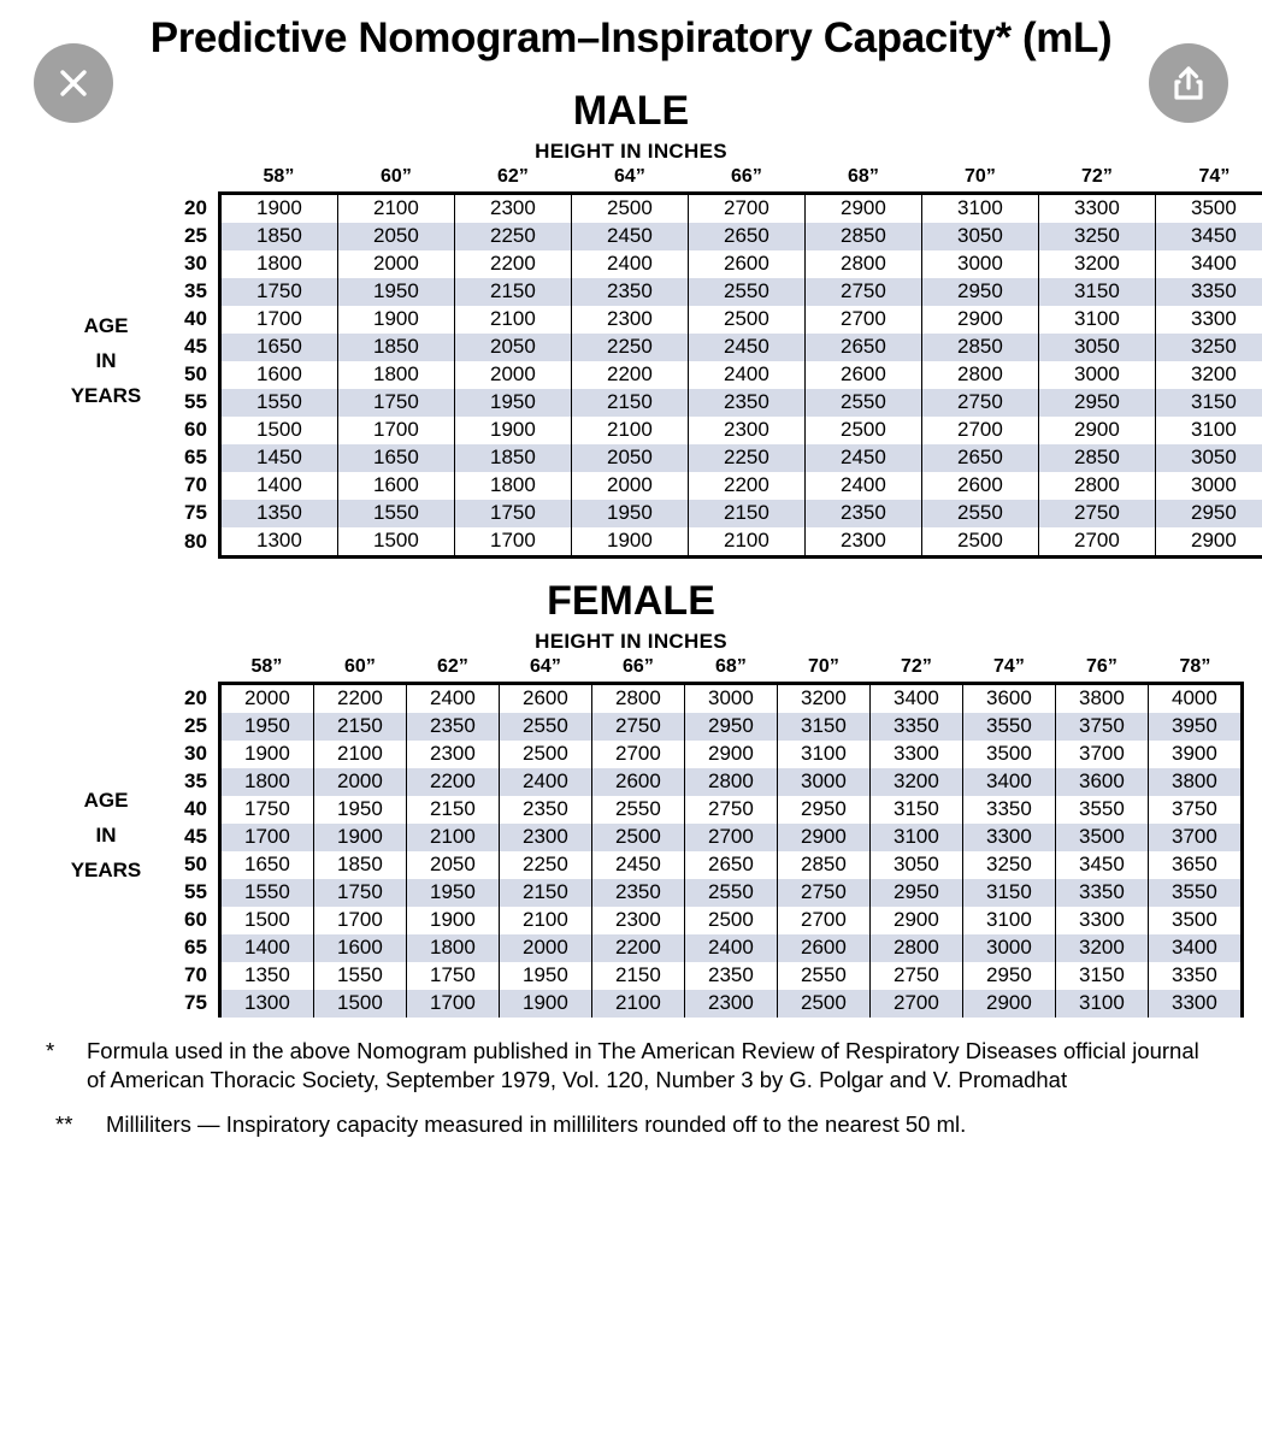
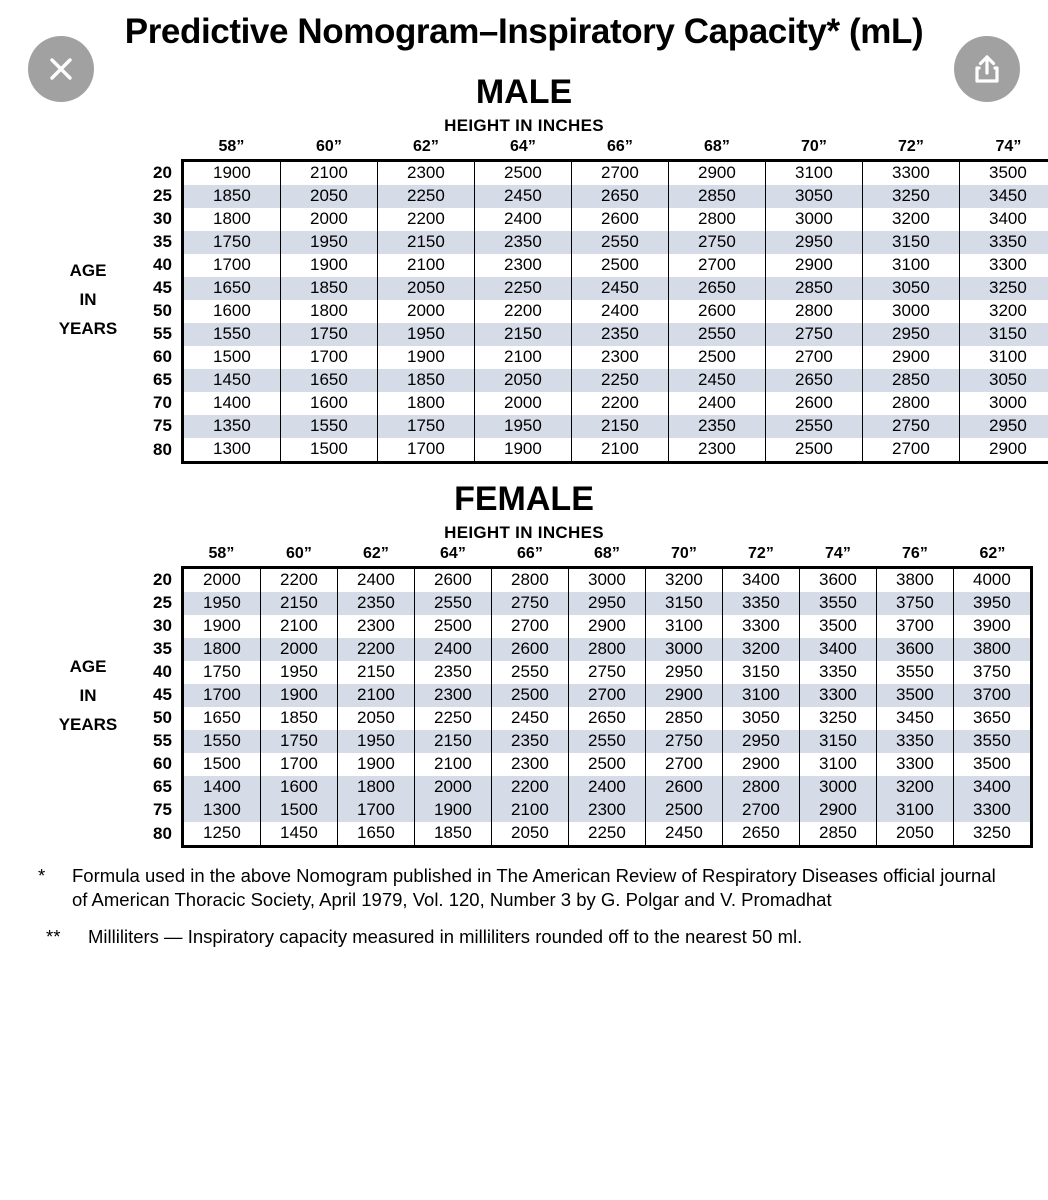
  Predictive Nomogram–Inspiratory Capacity* (mL)
  MALE
  HEIGHT IN INCHES
  AGE
  IN
  YEARS
  	58”	60”	62”	64”	66”	68”	70”	72”	74”
  20	1900	2100	2300	2500	2700	2900	3100	3300	3500
  25	1850	2050	2250	2450	2650	2850	3050	3250	3450
  30	1800	2000	2200	2400	2600	2800	3000	3200	3400
  35	1750	1950	2150	2350	2550	2750	2950	3150	3350
  40	1700	1900	2100	2300	2500	2700	2900	3100	3300
  45	1650	1850	2050	2250	2450	2650	2850	3050	3250
  50	1600	1800	2000	2200	2400	2600	2800	3000	3200
  55	1550	1750	1950	2150	2350	2550	2750	2950	3150
  60	1500	1700	1900	2100	2300	2500	2700	2900	3100
  65	1450	1650	1850	2050	2250	2450	2650	2850	3050
  70	1400	1600	1800	2000	2200	2400	2600	2800	3000
  75	1350	1550	1750	1950	2150	2350	2550	2750	2950
  80	1300	1500	1700	1900	2100	2300	2500	2700	2900
  FEMALE
  HEIGHT IN INCHES
  AGE
  IN
  YEARS
- 	58”	60”	62”	64”	66”	68”	70”	72”	74”	76”	78”
+ 	58”	60”	62”	64”	66”	68”	70”	72”	74”	76”	62”
  20	2000	2200	2400	2600	2800	3000	3200	3400	3600	3800	4000
  25	1950	2150	2350	2550	2750	2950	3150	3350	3550	3750	3950
  30	1900	2100	2300	2500	2700	2900	3100	3300	3500	3700	3900
  35	1800	2000	2200	2400	2600	2800	3000	3200	3400	3600	3800
  40	1750	1950	2150	2350	2550	2750	2950	3150	3350	3550	3750
  45	1700	1900	2100	2300	2500	2700	2900	3100	3300	3500	3700
  50	1650	1850	2050	2250	2450	2650	2850	3050	3250	3450	3650
  55	1550	1750	1950	2150	2350	2550	2750	2950	3150	3350	3550
  60	1500	1700	1900	2100	2300	2500	2700	2900	3100	3300	3500
  65	1400	1600	1800	2000	2200	2400	2600	2800	3000	3200	3400
- 70	1350	1550	1750	1950	2150	2350	2550	2750	2950	3150	3350
  75	1300	1500	1700	1900	2100	2300	2500	2700	2900	3100	3300
+ 80	1250	1450	1650	1850	2050	2250	2450	2650	2850	2050	3250
  *
- Formula used in the above Nomogram published in The American Review of Respiratory Diseases official journal of American Thoracic Society, September 1979, Vol. 120, Number 3 by G. Polgar and V. Promadhat
+ Formula used in the above Nomogram published in The American Review of Respiratory Diseases official journal of American Thoracic Society, April 1979, Vol. 120, Number 3 by G. Polgar and V. Promadhat
  **
  Milliliters — Inspiratory capacity measured in milliliters rounded off to the nearest 50 ml.
